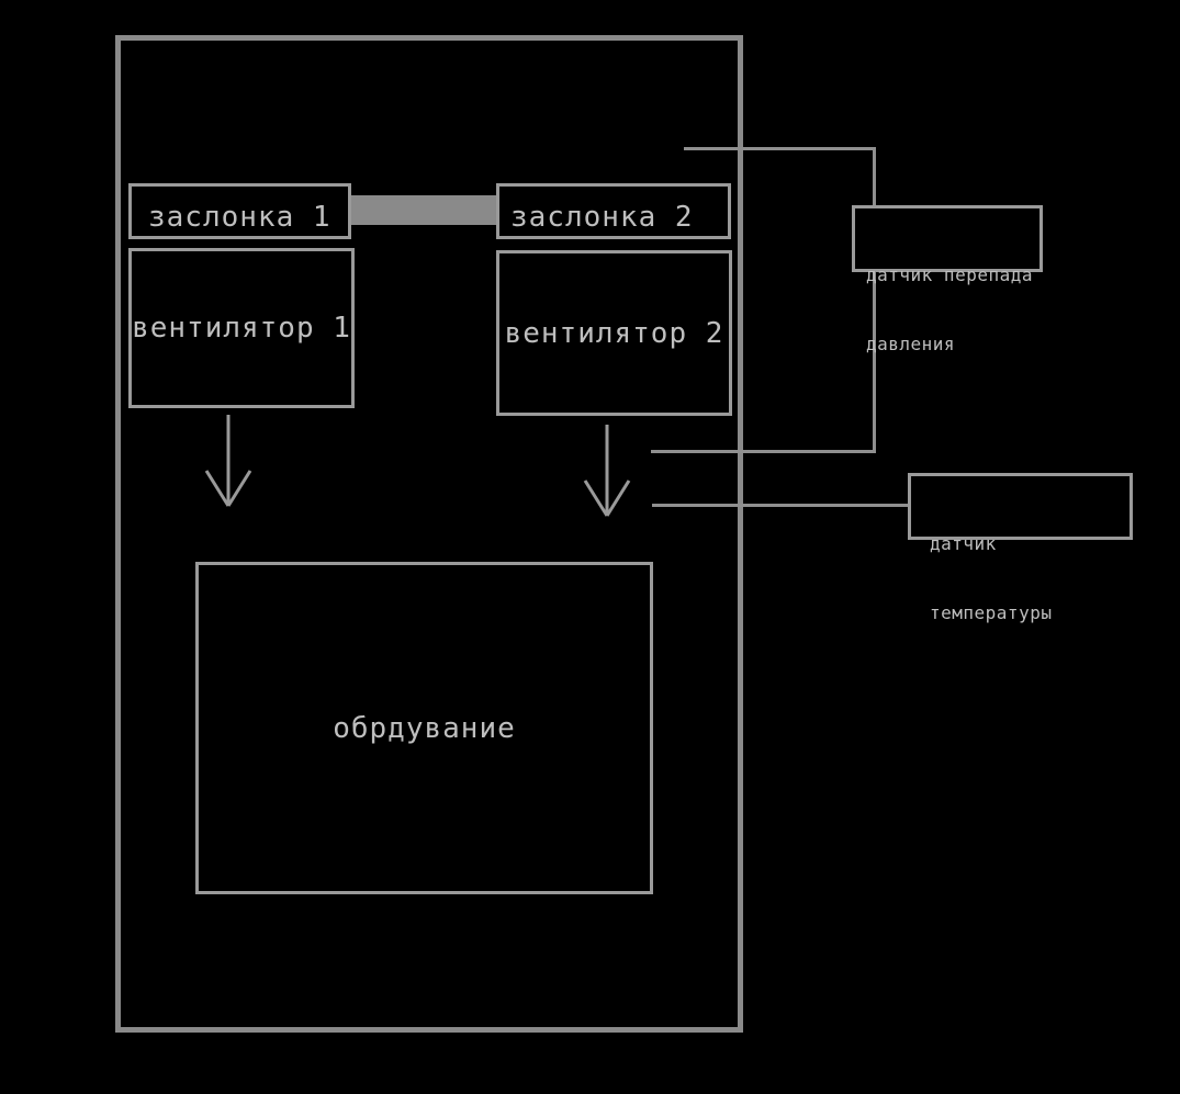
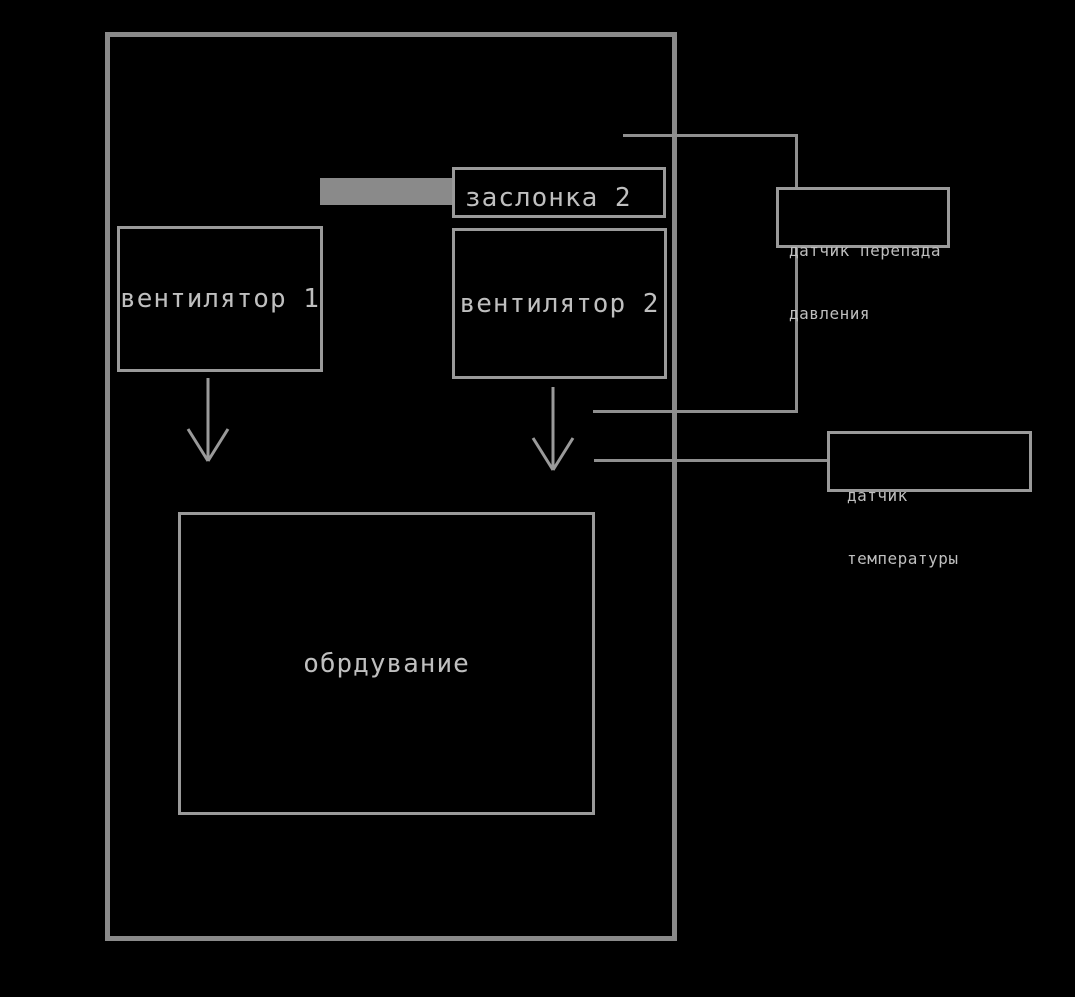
- заслонка 1
  заслонка 2
  вентилятор 1
  вентилятор 2
  обрдувание
  датчик перепада
  давления
  датчик
  температуры
